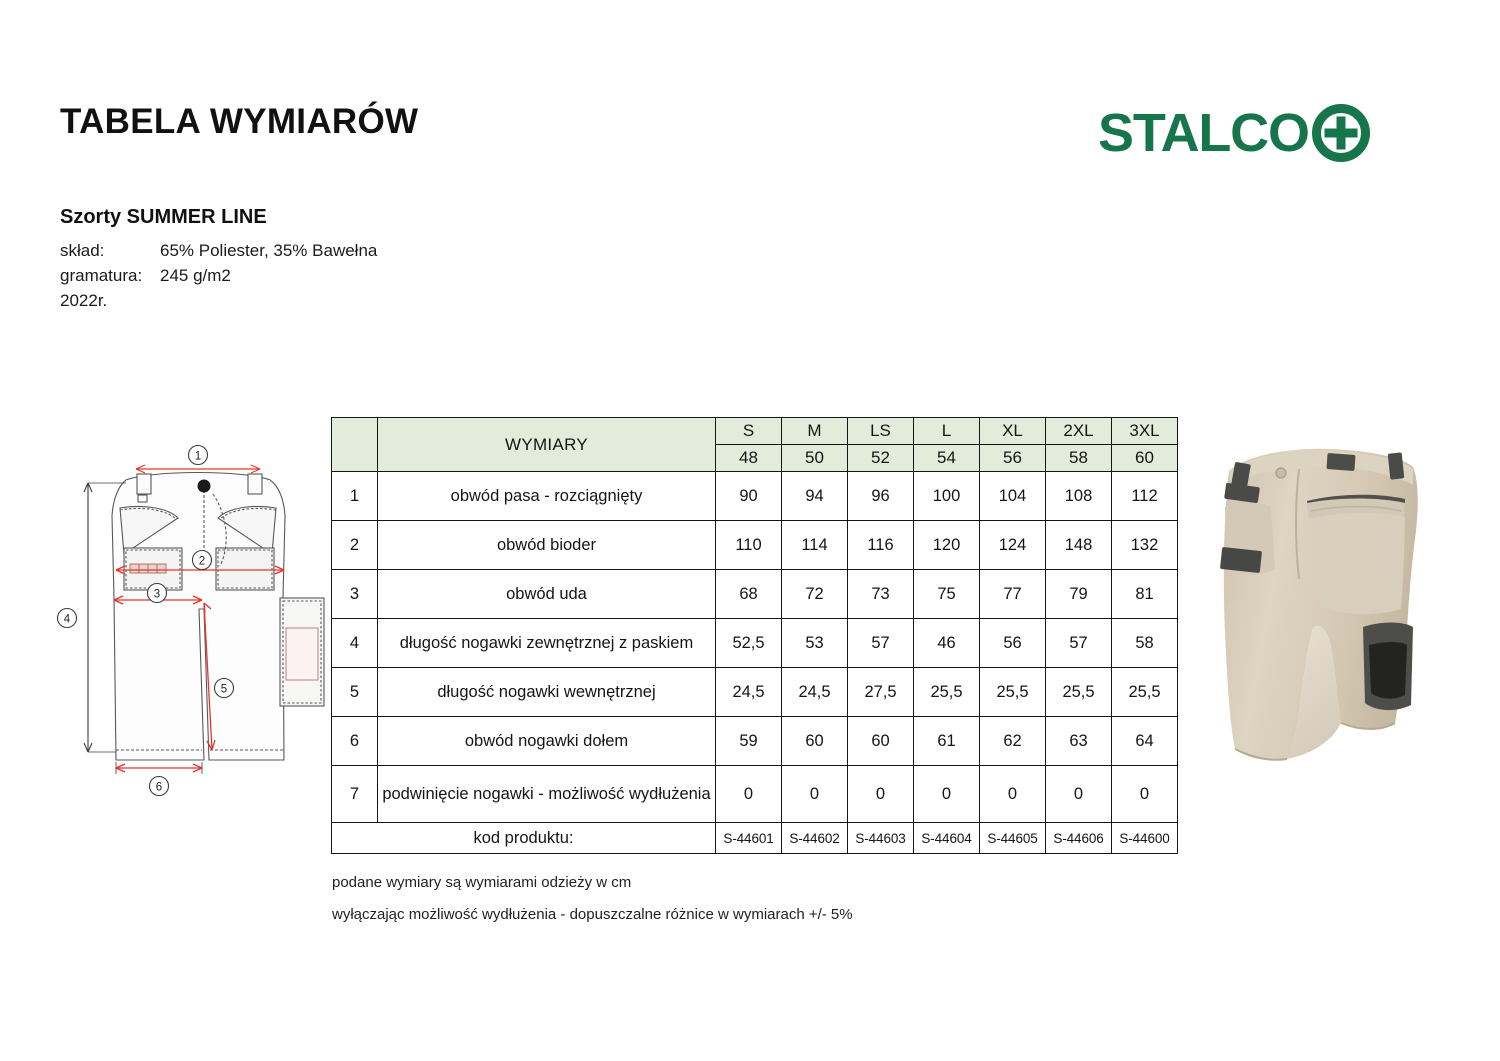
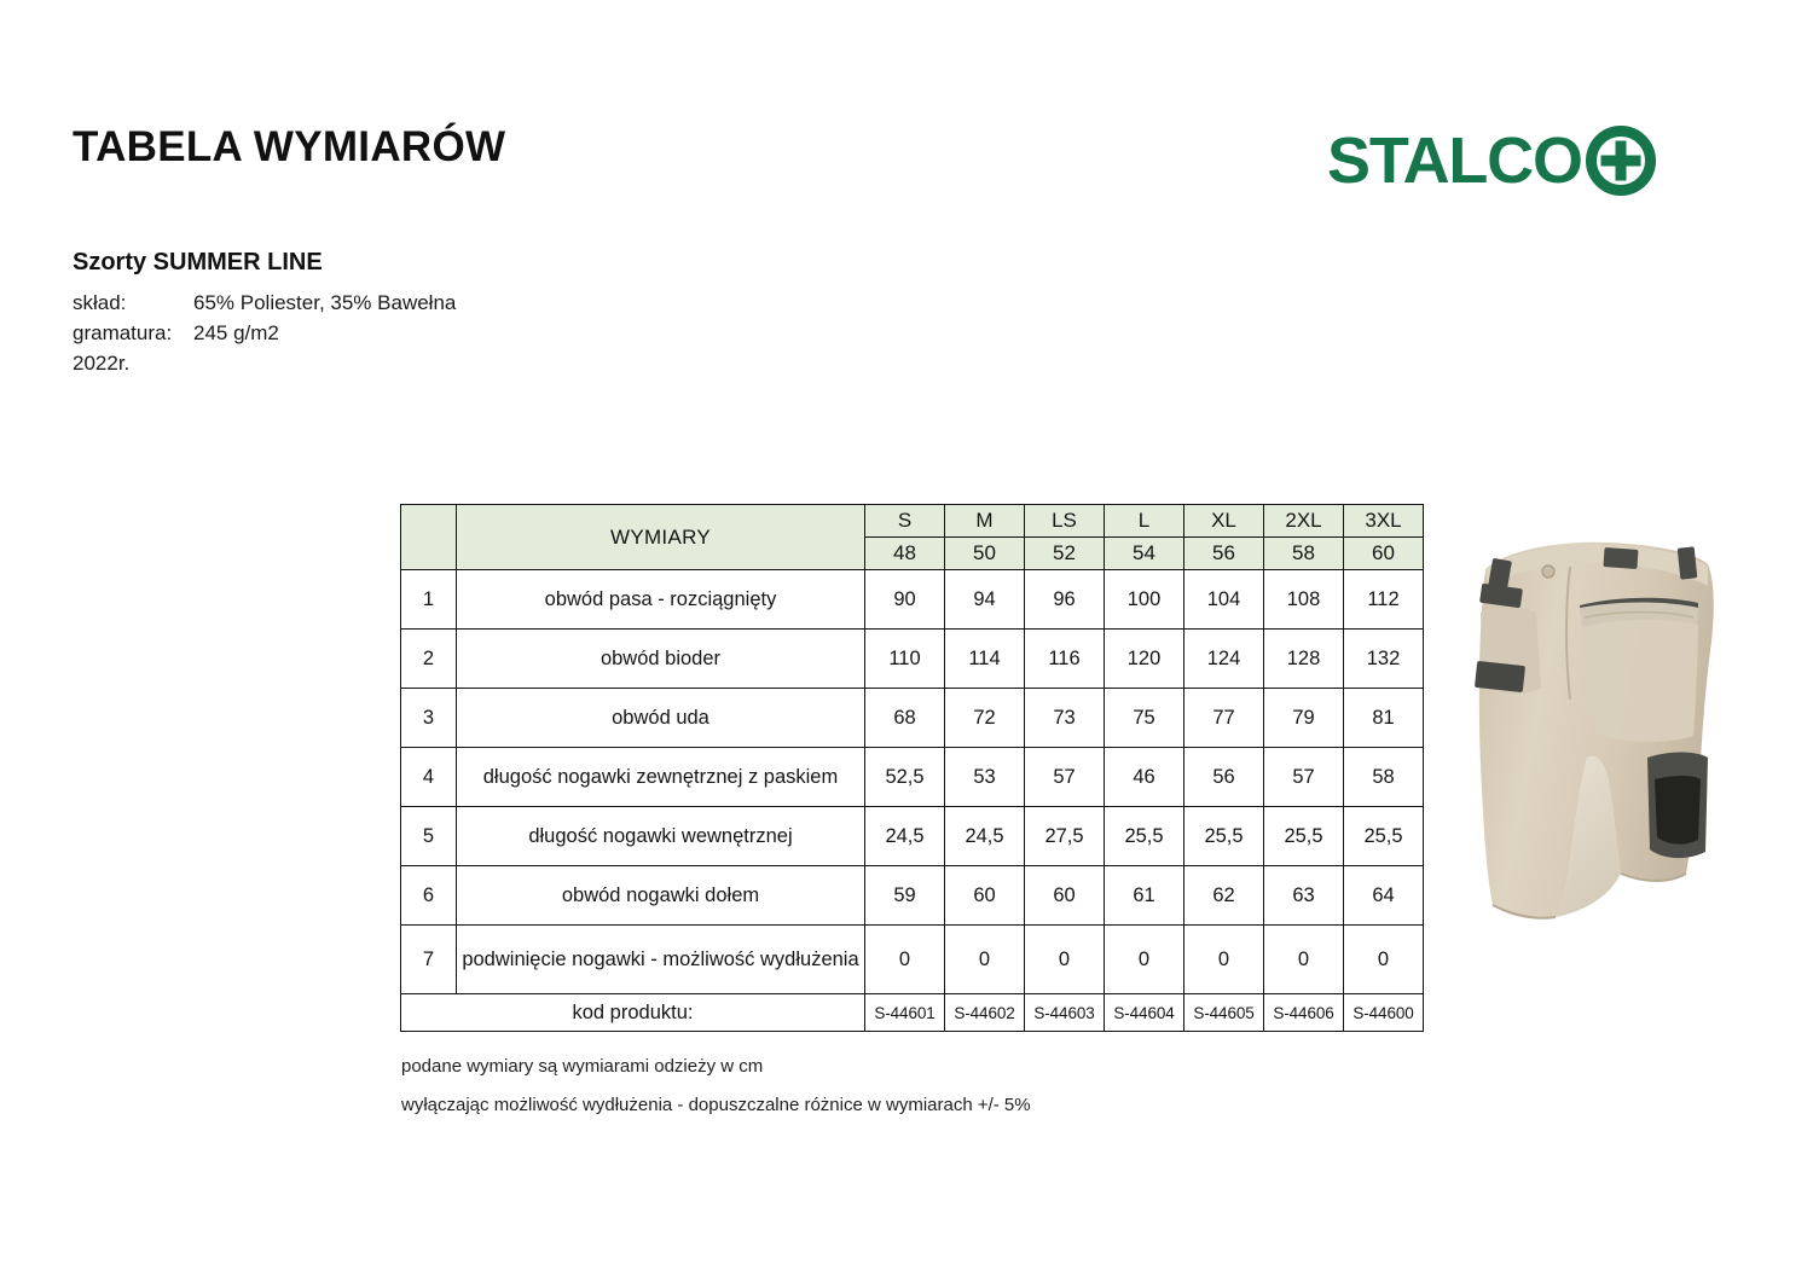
  TABELA WYMIARÓW
  STALCO
  Szorty SUMMER LINE
  skład:
  65% Poliester, 35% Bawełna
  gramatura:
  245 g/m2
  2022r.
- 1
- 2
- 3
- 4
- 5
- 6
  	WYMIARY	S	M	LS	L	XL	2XL	3XL
  48	50	52	54	56	58	60
  1	obwód pasa - rozciągnięty	90	94	96	100	104	108	112
- 2	obwód bioder	110	114	116	120	124	148	132
+ 2	obwód bioder	110	114	116	120	124	128	132
  3	obwód uda	68	72	73	75	77	79	81
  4	długość nogawki zewnętrznej z paskiem	52,5	53	57	46	56	57	58
  5	długość nogawki wewnętrznej	24,5	24,5	27,5	25,5	25,5	25,5	25,5
  6	obwód nogawki dołem	59	60	60	61	62	63	64
  7	podwinięcie nogawki - możliwość wydłużenia	0	0	0	0	0	0	0
  kod produktu:	S-44601	S-44602	S-44603	S-44604	S-44605	S-44606	S-44600
  podane wymiary są wymiarami odzieży w cm
  wyłączając możliwość wydłużenia - dopuszczalne różnice w wymiarach +/- 5%
